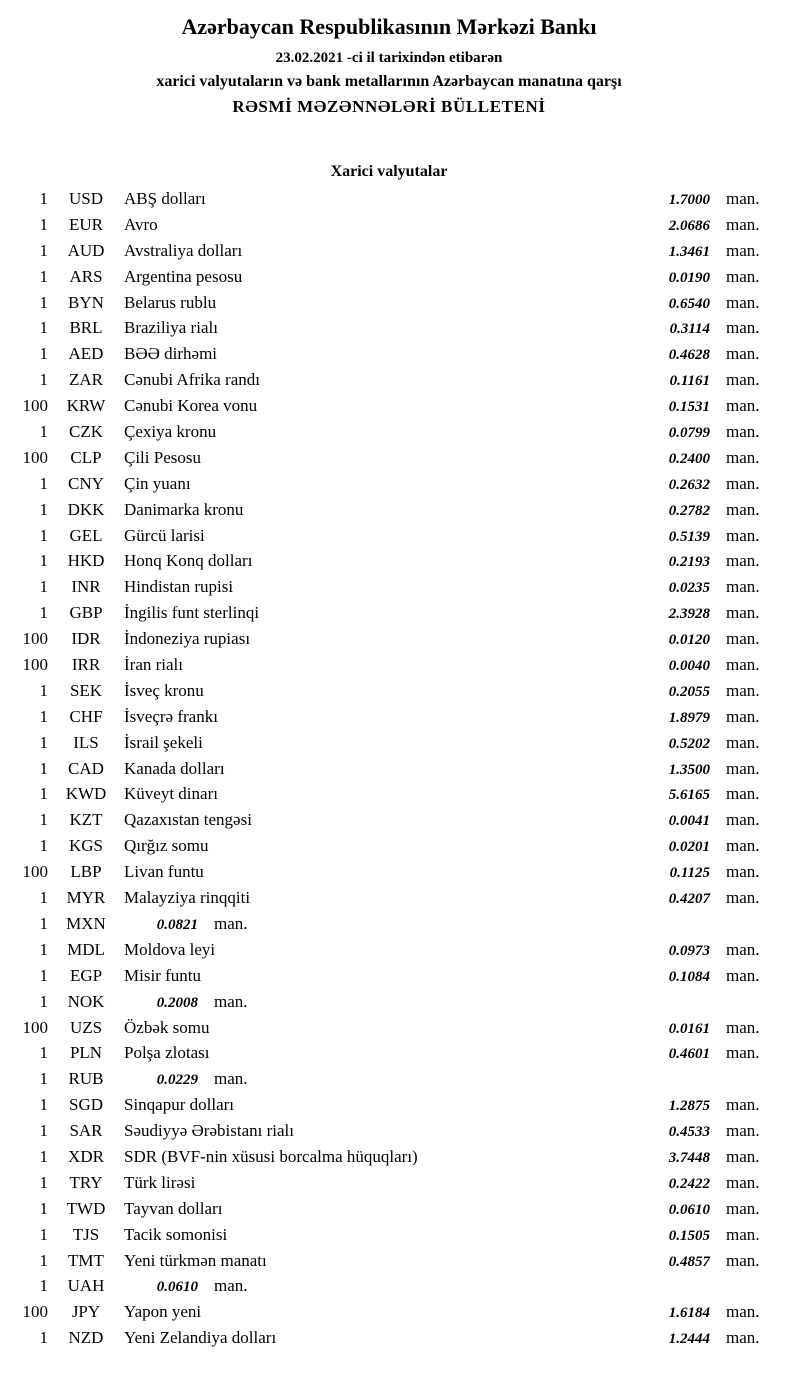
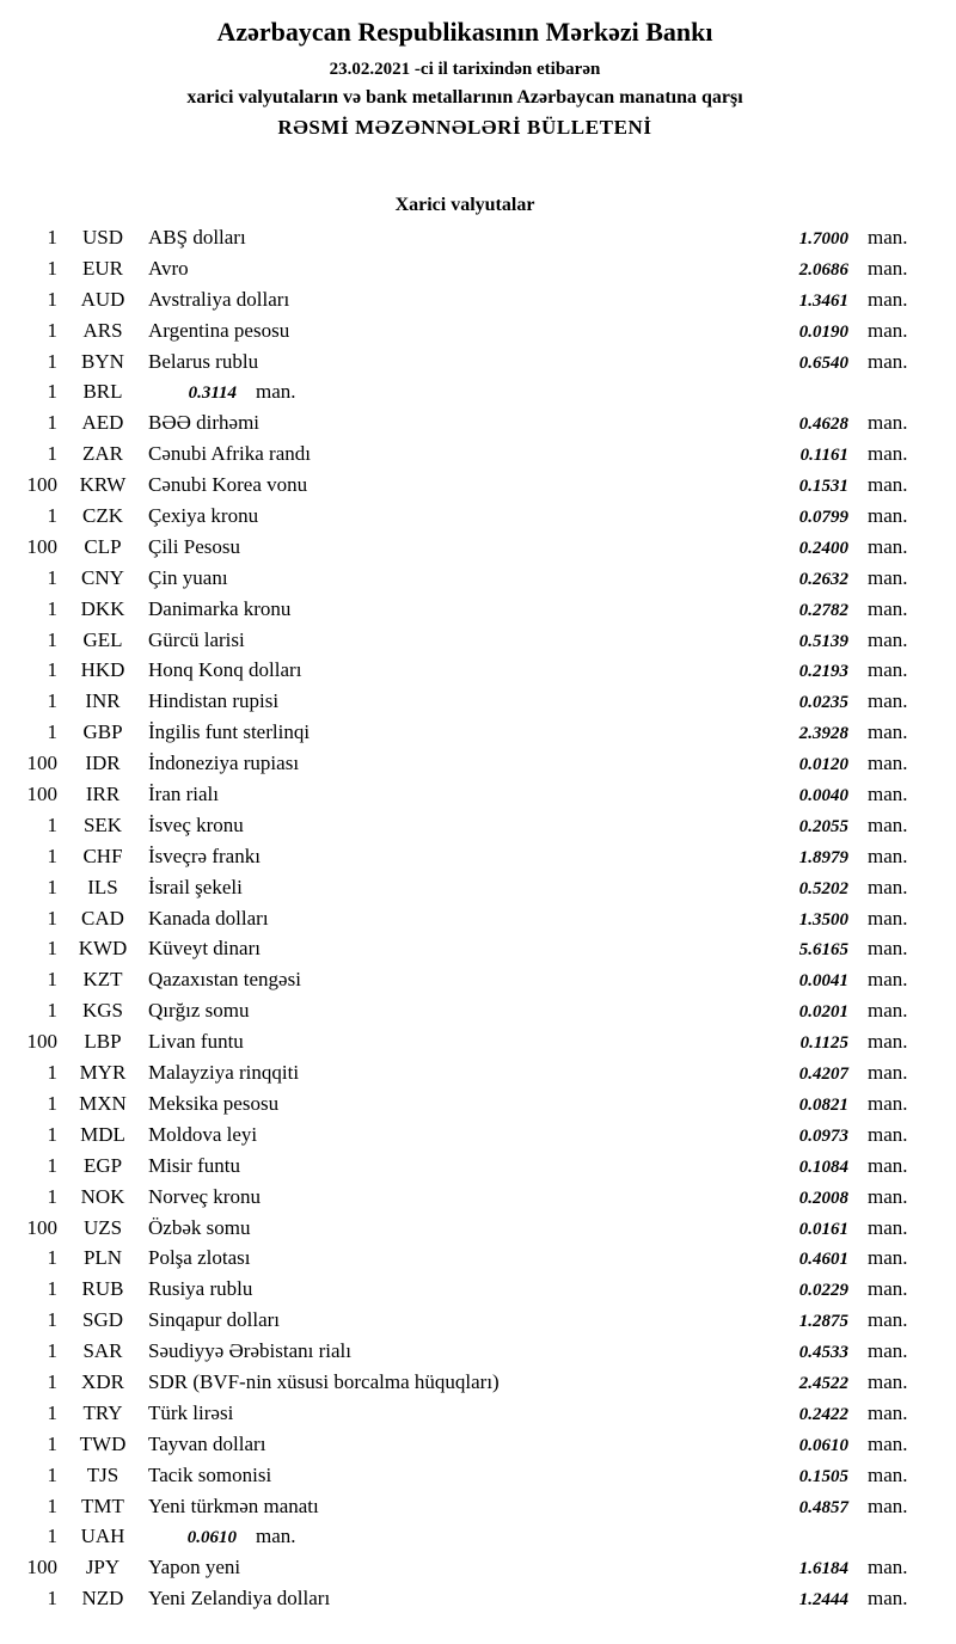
  Azərbaycan Respublikasının Mərkəzi Bankı
  23.02.2021 -ci il tarixindən etibarən
  xarici valyutaların və bank metallarının Azərbaycan manatına qarşı
  RƏSMİ MƏZƏNNƏLƏRİ BÜLLETENİ
  Xarici valyutalar
  1
  USD
  ABŞ dolları
  1.7000
  man.
  1
  EUR
  Avro
  2.0686
  man.
  1
  AUD
  Avstraliya dolları
  1.3461
  man.
  1
  ARS
  Argentina pesosu
  0.0190
  man.
  1
  BYN
  Belarus rublu
  0.6540
  man.
  1
  BRL
- Braziliya rialı
  0.3114
  man.
  1
  AED
  BƏƏ dirhəmi
  0.4628
  man.
  1
  ZAR
  Cənubi Afrika randı
  0.1161
  man.
  100
  KRW
  Cənubi Korea vonu
  0.1531
  man.
  1
  CZK
  Çexiya kronu
  0.0799
  man.
  100
  CLP
  Çili Pesosu
  0.2400
  man.
  1
  CNY
  Çin yuanı
  0.2632
  man.
  1
  DKK
  Danimarka kronu
  0.2782
  man.
  1
  GEL
  Gürcü larisi
  0.5139
  man.
  1
  HKD
  Honq Konq dolları
  0.2193
  man.
  1
  INR
  Hindistan rupisi
  0.0235
  man.
  1
  GBP
  İngilis funt sterlinqi
  2.3928
  man.
  100
  IDR
  İndoneziya rupiası
  0.0120
  man.
  100
  IRR
  İran rialı
  0.0040
  man.
  1
  SEK
  İsveç kronu
  0.2055
  man.
  1
  CHF
  İsveçrə frankı
  1.8979
  man.
  1
  ILS
  İsrail şekeli
  0.5202
  man.
  1
  CAD
  Kanada dolları
  1.3500
  man.
  1
  KWD
  Küveyt dinarı
  5.6165
  man.
  1
  KZT
  Qazaxıstan tengəsi
  0.0041
  man.
  1
  KGS
  Qırğız somu
  0.0201
  man.
  100
  LBP
  Livan funtu
  0.1125
  man.
  1
  MYR
  Malayziya rinqqiti
  0.4207
  man.
  1
  MXN
+ Meksika pesosu
  0.0821
  man.
  1
  MDL
  Moldova leyi
  0.0973
  man.
  1
  EGP
  Misir funtu
  0.1084
  man.
  1
  NOK
+ Norveç kronu
  0.2008
  man.
  100
  UZS
  Özbək somu
  0.0161
  man.
  1
  PLN
  Polşa zlotası
  0.4601
  man.
  1
  RUB
+ Rusiya rublu
  0.0229
  man.
  1
  SGD
  Sinqapur dolları
  1.2875
  man.
  1
  SAR
  Səudiyyə Ərəbistanı rialı
  0.4533
  man.
  1
  XDR
  SDR (BVF-nin xüsusi borcalma hüquqları)
- 3.7448
+ 2.4522
  man.
  1
  TRY
  Türk lirəsi
  0.2422
  man.
  1
  TWD
  Tayvan dolları
  0.0610
  man.
  1
  TJS
  Tacik somonisi
  0.1505
  man.
  1
  TMT
  Yeni türkmən manatı
  0.4857
  man.
  1
  UAH
  0.0610
  man.
  100
  JPY
  Yapon yeni
  1.6184
  man.
  1
  NZD
  Yeni Zelandiya dolları
  1.2444
  man.
